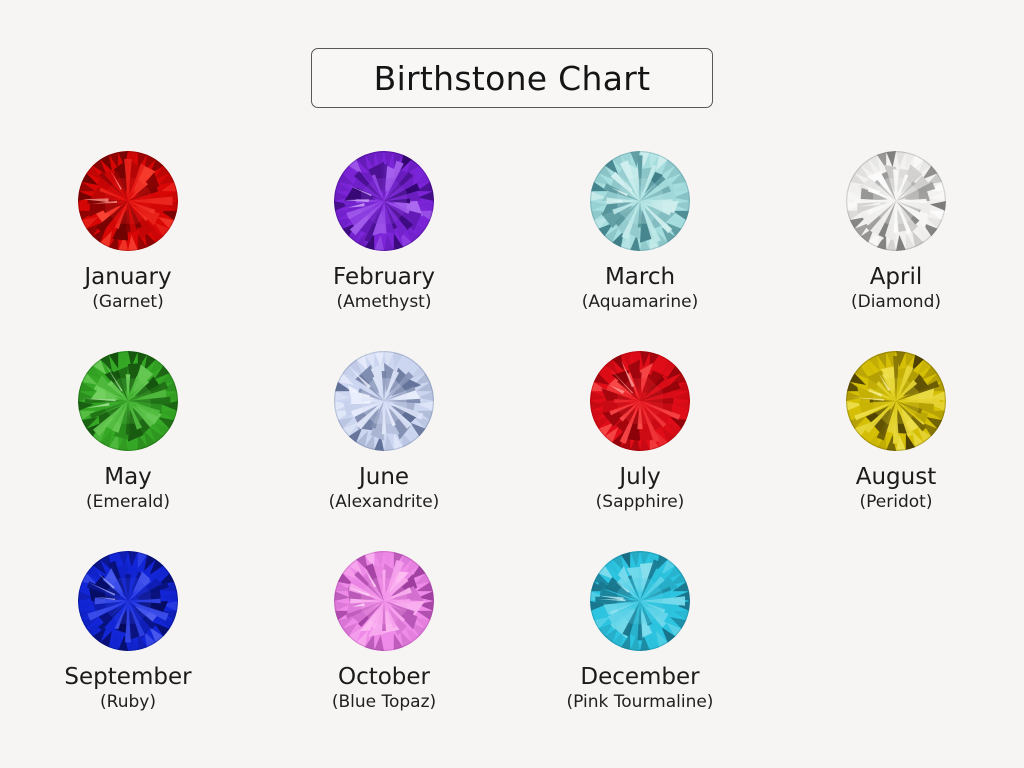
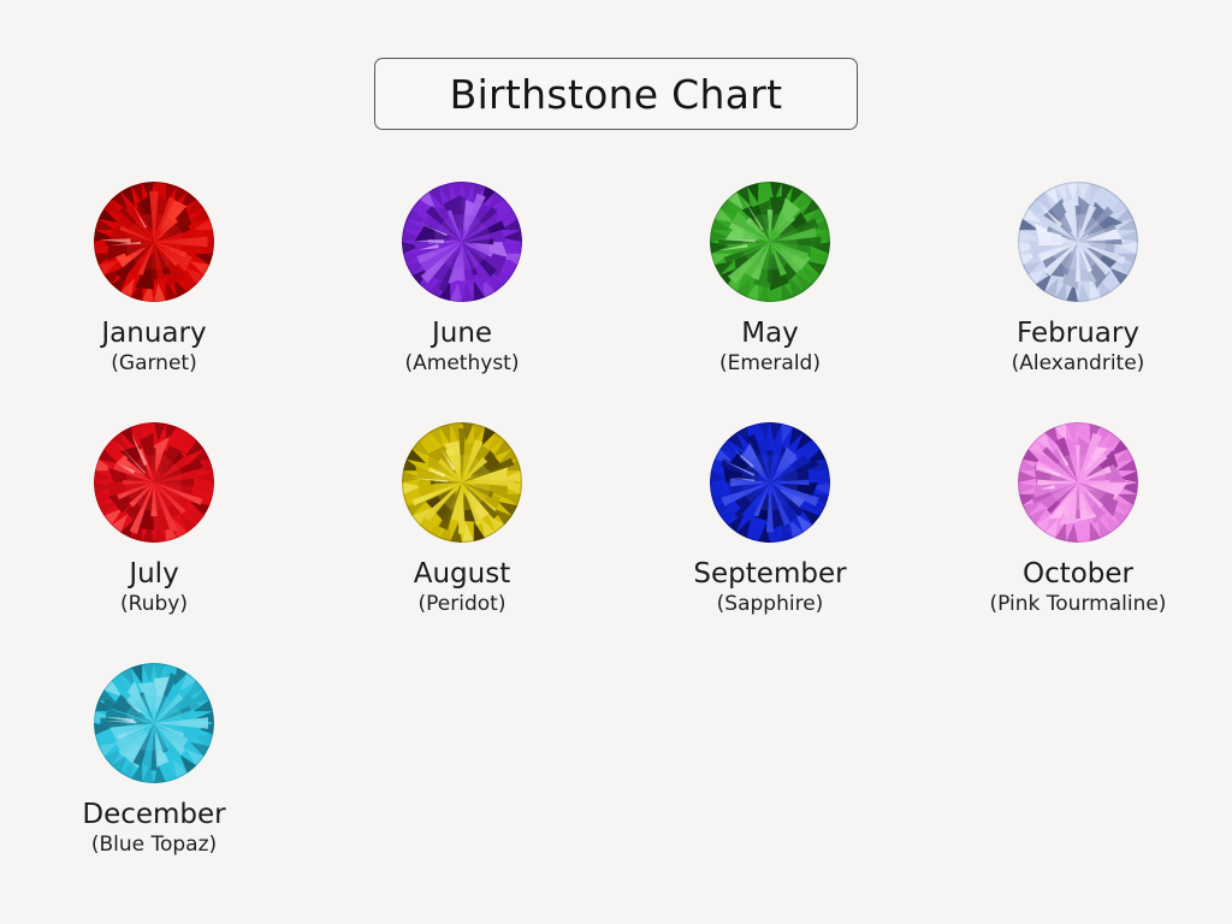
  Birthstone Chart
  January
  (Garnet)
- February
+ June
  (Amethyst)
- March
- (Aquamarine)
- April
- (Diamond)
  May
  (Emerald)
- June
+ February
  (Alexandrite)
  July
- (Sapphire)
+ (Ruby)
  August
  (Peridot)
  September
- (Ruby)
+ (Sapphire)
  October
- (Blue Topaz)
+ (Pink Tourmaline)
  December
- (Pink Tourmaline)
+ (Blue Topaz)
